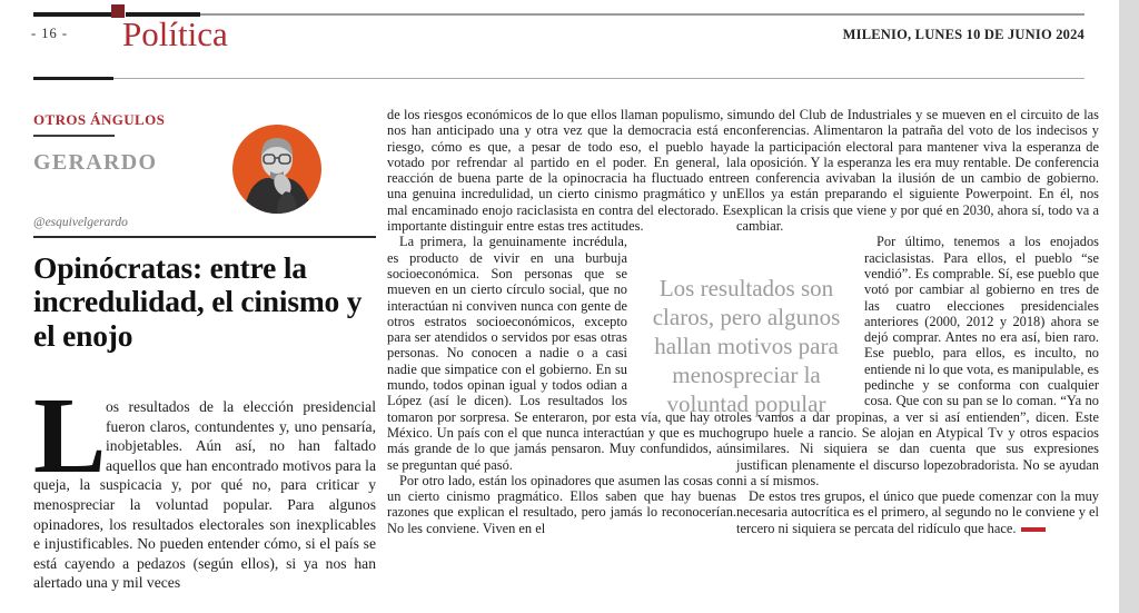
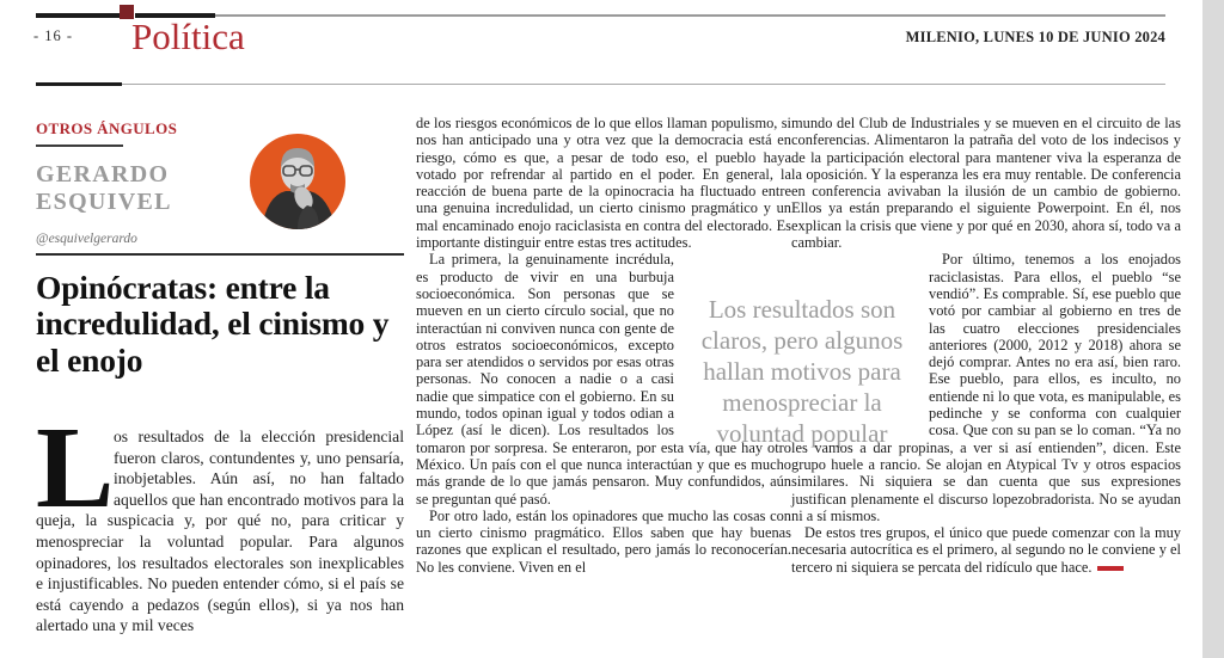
  - 16 -
  Política
  MILENIO, LUNES 10 DE JUNIO 2024
  OTROS ÁNGULOS
  GERARDO
+ ESQUIVEL
  @esquivelgerardo
  Opinócratas: entre la incredulidad, el cinismo y el enojo
  L
  os resultados de la elección presidencial fueron claros, contundentes y, uno pensaría, inobjetables. Aún así, no han faltado aquellos que han encontrado motivos para la queja, la suspicacia y, por qué no, para criticar y menospreciar la voluntad popular. Para algunos opinadores, los resultados electorales son inexplicables e injustificables. No pueden entender cómo, si el país se está cayendo a pedazos (según ellos), si ya nos han alertado una y mil veces
  de los riesgos económicos de lo que ellos llaman populismo, si nos han anticipado una y otra vez que la democracia está en riesgo, cómo es que, a pesar de todo eso, el pueblo haya votado por refrendar al partido en el poder. En general, la reacción de buena parte de la opinocracia ha fluctuado entre una genuina incredulidad, un cierto cinismo pragmático y un mal encaminado enojo raciclasista en contra del electorado. Es importante distinguir entre estas tres actitudes.
  La primera, la genuinamente incrédula, es producto de vivir en una burbuja socioeconómica. Son personas que se mueven en un cierto círculo social, que no interactúan ni conviven nunca con gente de otros estratos socioeconómicos, excepto para ser atendidos o servidos por esas otras personas. No conocen a nadie o a casi nadie que simpatice con el gobierno. En su mundo, todos opinan igual y todos odian a López (así le dicen). Los resultados los tomaron por sorpresa. Se enteraron, por esta vía, que hay otro México. Un país con el que nunca interactúan y que es mucho más grande de lo que jamás pensaron. Muy confundidos, aún se preguntan qué pasó.
- Por otro lado, están los opinadores que asumen las cosas con un cierto cinismo pragmático. Ellos saben que hay buenas razones que explican el resultado, pero jamás lo reconocerían. No les conviene. Viven en el
+ Por otro lado, están los opinadores que mucho las cosas con un cierto cinismo pragmático. Ellos saben que hay buenas razones que explican el resultado, pero jamás lo reconocerían. No les conviene. Viven en el
  Los resultados son claros, pero algunos hallan motivos para menospreciar la voluntad popular
  mundo del Club de Industriales y se mueven en el circuito de las conferencias. Alimentaron la patraña del voto de los indecisos y de la participación electoral para mantener viva la esperanza de la oposición. Y la esperanza les era muy rentable. De conferencia en conferencia avivaban la ilusión de un cambio de gobierno. Ellos ya están preparando el siguiente Powerpoint. En él, nos explican la crisis que viene y por qué en 2030, ahora sí, todo va a cambiar.
  Por último, tenemos a los enojados raciclasistas. Para ellos, el pueblo “se vendió”. Es comprable. Sí, ese pueblo que votó por cambiar al gobierno en tres de las cuatro elecciones presidenciales anteriores (2000, 2012 y 2018) ahora se dejó comprar. Antes no era así, bien raro. Ese pueblo, para ellos, es inculto, no entiende ni lo que vota, es manipulable, es pedinche y se conforma con cualquier cosa. Que con su pan se lo coman. “Ya no les vamos a dar propinas, a ver si así entienden”, dicen. Este grupo huele a rancio. Se alojan en Atypical Tv y otros espacios similares. Ni siquiera se dan cuenta que sus expresiones justifican plenamente el discurso lopezobradorista. No se ayudan ni a sí mismos.
  De estos tres grupos, el único que puede comenzar con la muy necesaria autocrítica es el primero, al segundo no le conviene y el tercero ni siquiera se percata del ridículo que hace.
